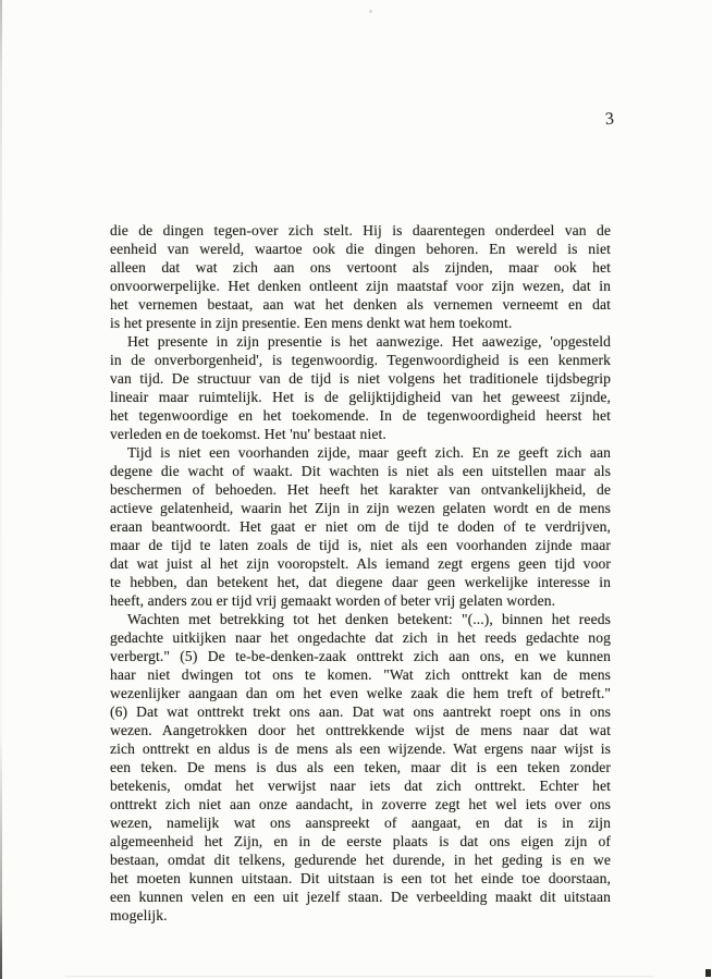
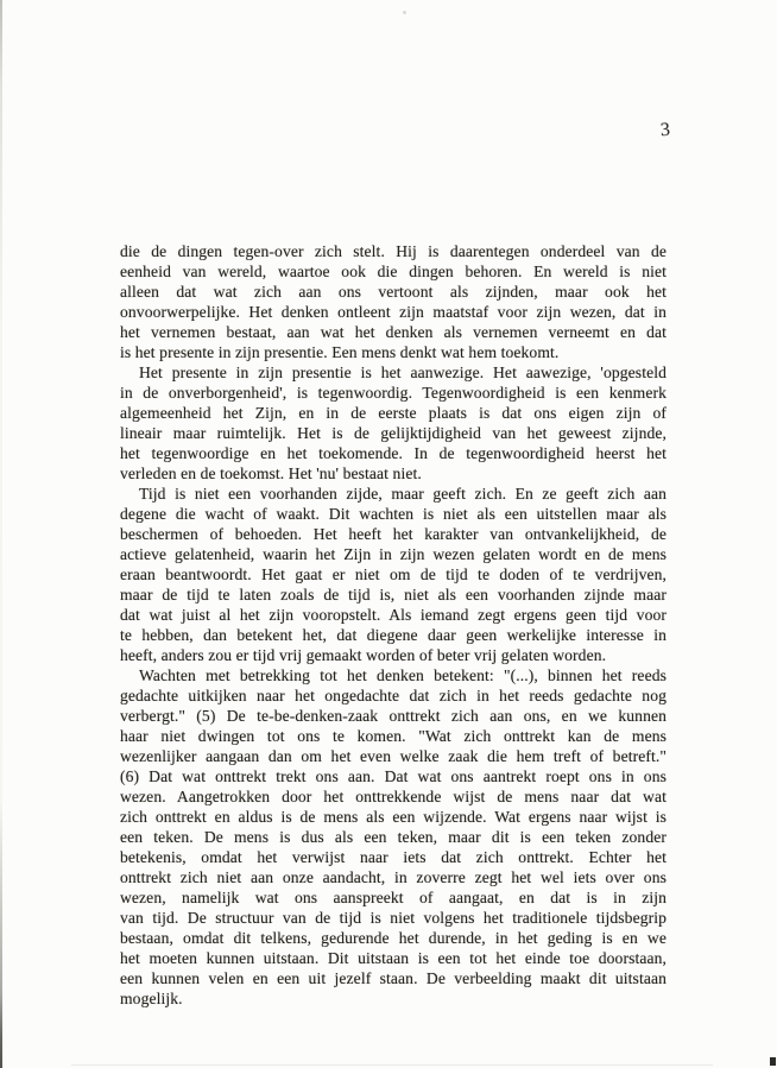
  die de dingen tegen-over zich stelt. Hij is daarentegen onderdeel van de
  eenheid van wereld, waartoe ook die dingen behoren. En wereld is niet
  alleen dat wat zich aan ons vertoont als zijnden, maar ook het
  onvoorwerpelijke. Het denken ontleent zijn maatstaf voor zijn wezen, dat in
  het vernemen bestaat, aan wat het denken als vernemen verneemt en dat
  is het presente in zijn presentie. Een mens denkt wat hem toekomt.
  Het presente in zijn presentie is het aanwezige. Het aawezige, 'opgesteld
  in de onverborgenheid', is tegenwoordig. Tegenwoordigheid is een kenmerk
- van tijd. De structuur van de tijd is niet volgens het traditionele tijdsbegrip
+ algemeenheid het Zijn, en in de eerste plaats is dat ons eigen zijn of
  lineair maar ruimtelijk. Het is de gelijktijdigheid van het geweest zijnde,
  het tegenwoordige en het toekomende. In de tegenwoordigheid heerst het
  verleden en de toekomst. Het 'nu' bestaat niet.
  Tijd is niet een voorhanden zijde, maar geeft zich. En ze geeft zich aan
  degene die wacht of waakt. Dit wachten is niet als een uitstellen maar als
  beschermen of behoeden. Het heeft het karakter van ontvankelijkheid, de
  actieve gelatenheid, waarin het Zijn in zijn wezen gelaten wordt en de mens
  eraan beantwoordt. Het gaat er niet om de tijd te doden of te verdrijven,
  maar de tijd te laten zoals de tijd is, niet als een voorhanden zijnde maar
  dat wat juist al het zijn vooropstelt. Als iemand zegt ergens geen tijd voor
  te hebben, dan betekent het, dat diegene daar geen werkelijke interesse in
  heeft, anders zou er tijd vrij gemaakt worden of beter vrij gelaten worden.
  Wachten met betrekking tot het denken betekent: "(...), binnen het reeds
  gedachte uitkijken naar het ongedachte dat zich in het reeds gedachte nog
  verbergt." (5) De te-be-denken-zaak onttrekt zich aan ons, en we kunnen
  haar niet dwingen tot ons te komen. "Wat zich onttrekt kan de mens
  wezenlijker aangaan dan om het even welke zaak die hem treft of betreft."
  (6) Dat wat onttrekt trekt ons aan. Dat wat ons aantrekt roept ons in ons
  wezen. Aangetrokken door het onttrekkende wijst de mens naar dat wat
  zich onttrekt en aldus is de mens als een wijzende. Wat ergens naar wijst is
  een teken. De mens is dus als een teken, maar dit is een teken zonder
  betekenis, omdat het verwijst naar iets dat zich onttrekt. Echter het
  onttrekt zich niet aan onze aandacht, in zoverre zegt het wel iets over ons
  wezen, namelijk wat ons aanspreekt of aangaat, en dat is in zijn
- algemeenheid het Zijn, en in de eerste plaats is dat ons eigen zijn of
+ van tijd. De structuur van de tijd is niet volgens het traditionele tijdsbegrip
  bestaan, omdat dit telkens, gedurende het durende, in het geding is en we
  het moeten kunnen uitstaan. Dit uitstaan is een tot het einde toe doorstaan,
  een kunnen velen en een uit jezelf staan. De verbeelding maakt dit uitstaan
  mogelijk.
